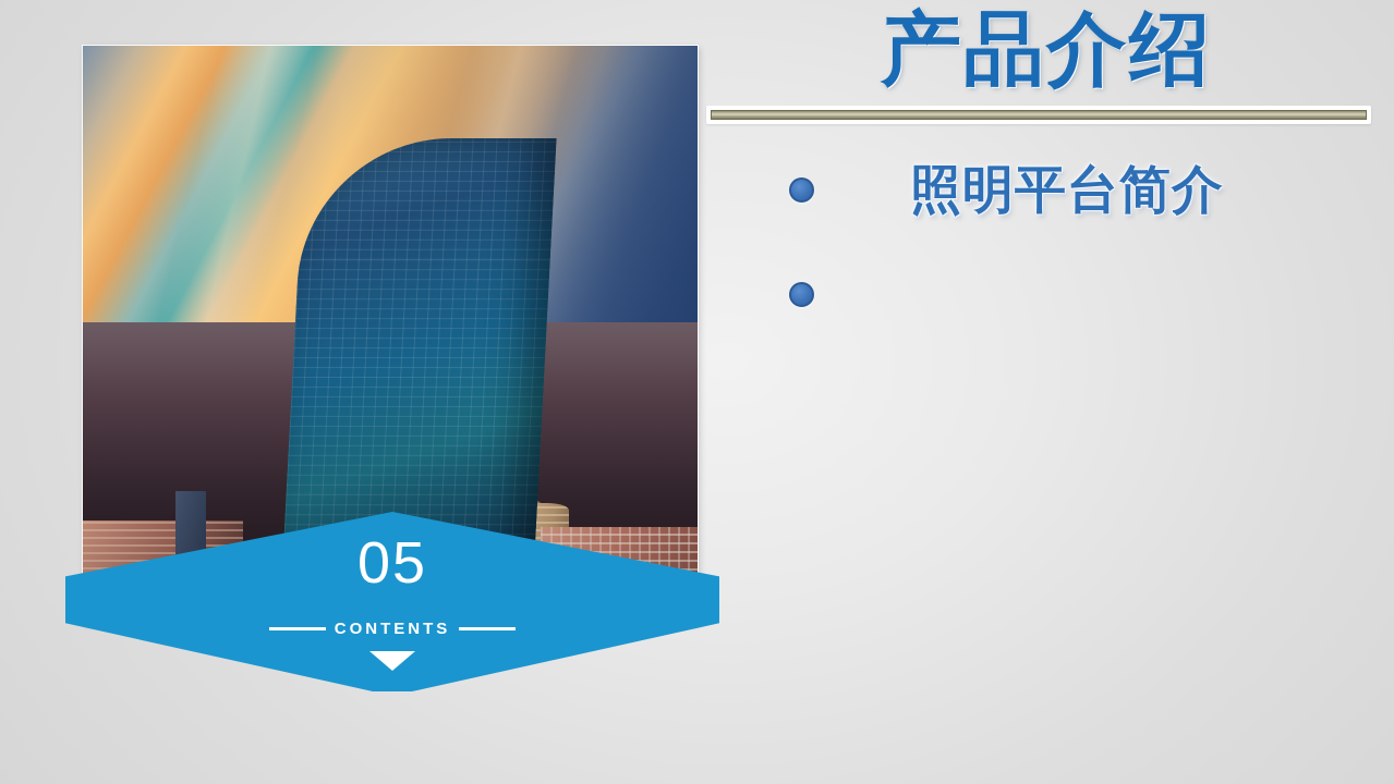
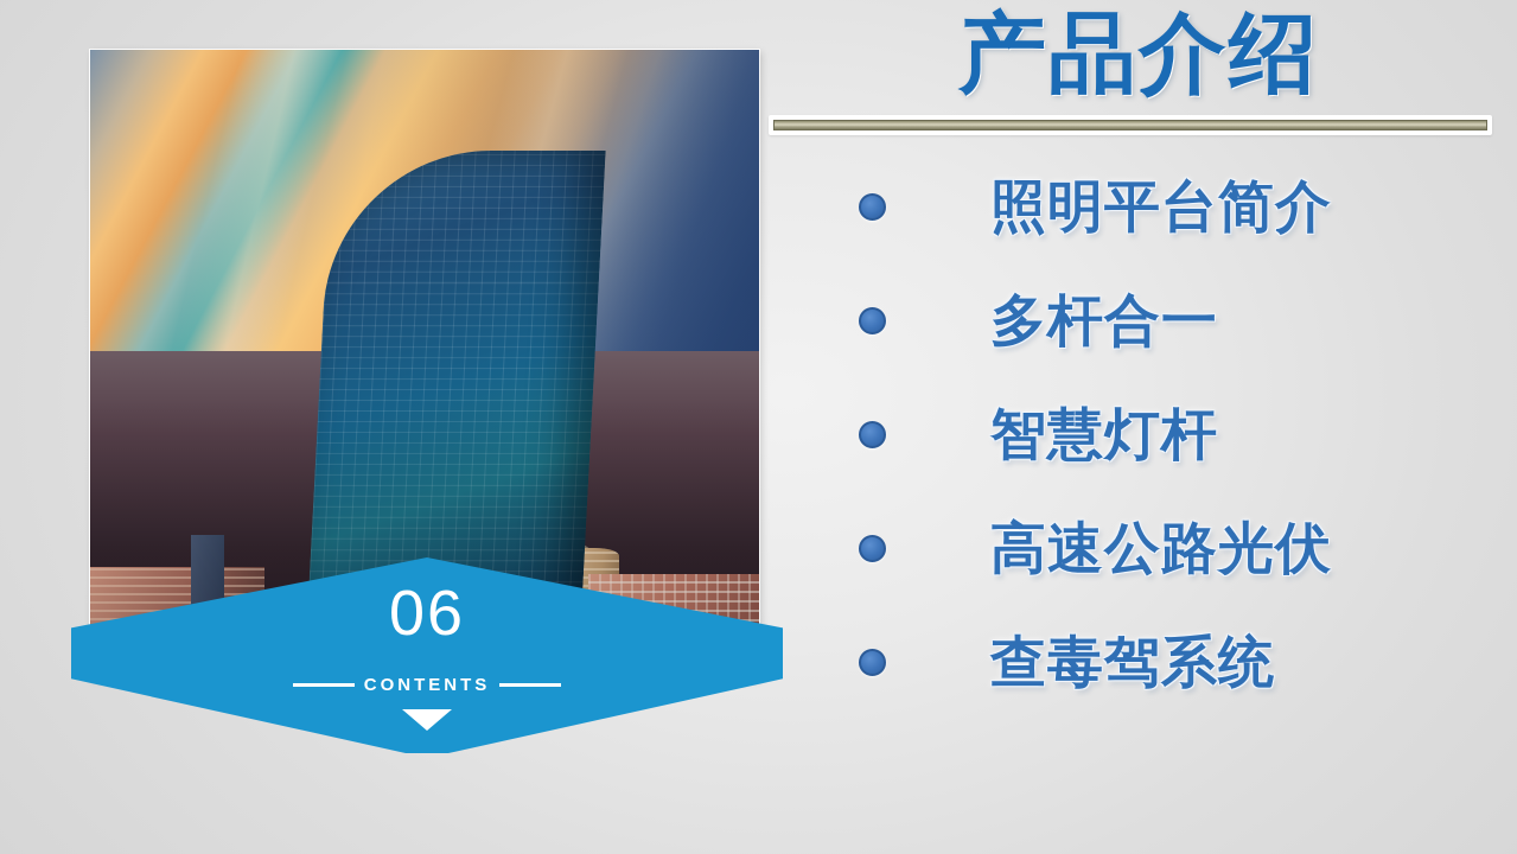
- 05
+ 06
  CONTENTS
  产品介绍
  照明平台简介
+ 多杆合一
+ 智慧灯杆
+ 高速公路光伏
+ 查毒驾系统
